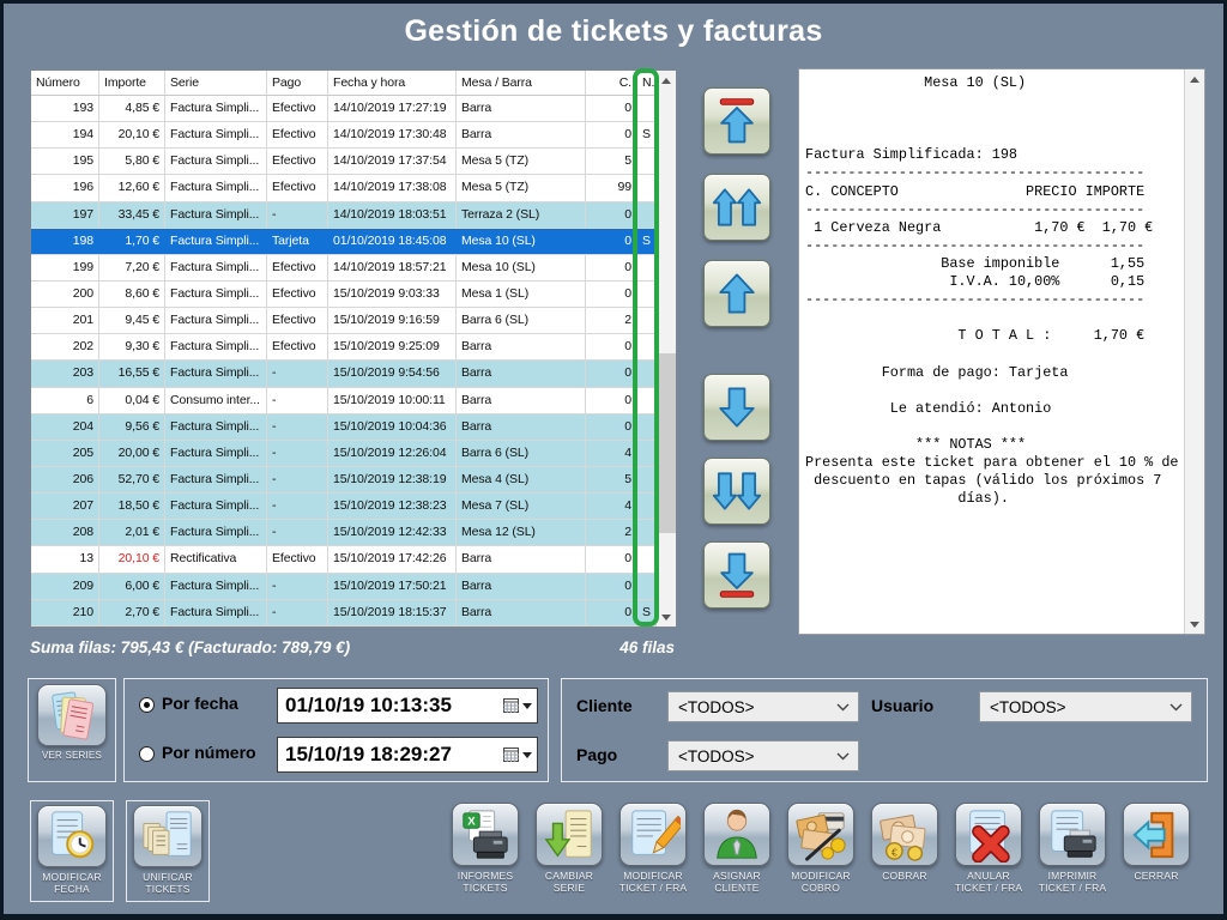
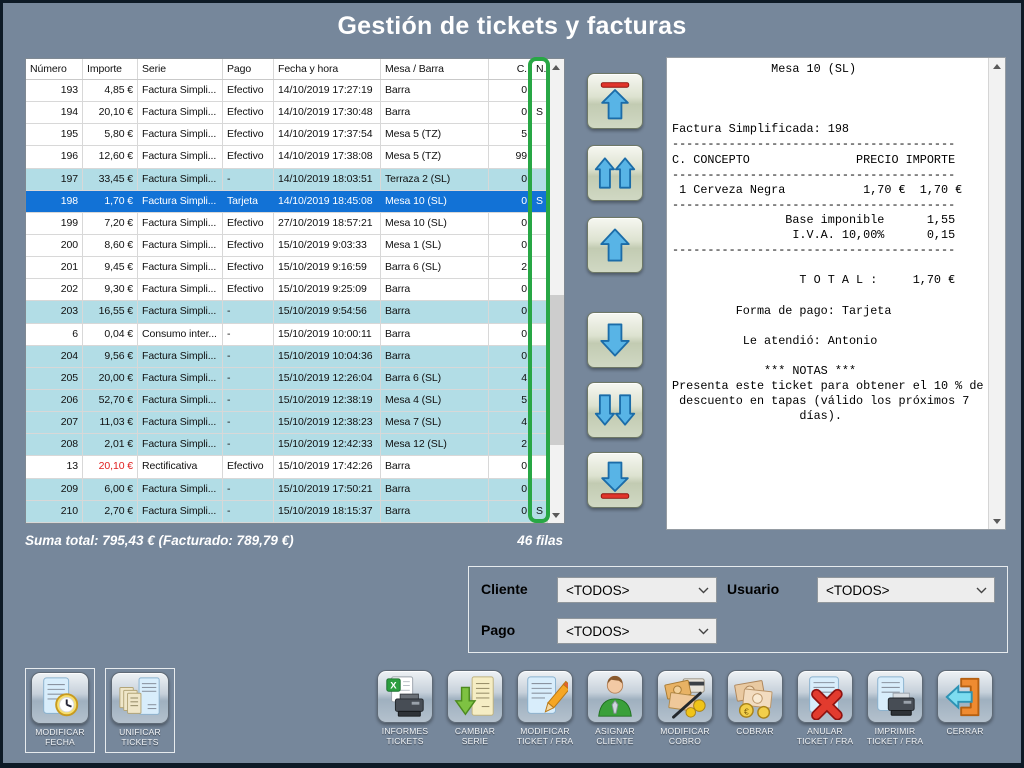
  Gestión de tickets y facturas
  Número
  Importe
  Serie
  Pago
  Fecha y hora
  Mesa / Barra
  C.
  N.
  193
  4,85 €
  Factura Simpli...
  Efectivo
  14/10/2019 17:27:19
  Barra
  0
  194
  20,10 €
  Factura Simpli...
  Efectivo
  14/10/2019 17:30:48
  Barra
  0
  S
  195
  5,80 €
  Factura Simpli...
  Efectivo
  14/10/2019 17:37:54
  Mesa 5 (TZ)
  5
  196
  12,60 €
  Factura Simpli...
  Efectivo
  14/10/2019 17:38:08
  Mesa 5 (TZ)
  99
  197
  33,45 €
  Factura Simpli...
  -
  14/10/2019 18:03:51
  Terraza 2 (SL)
  0
  198
  1,70 €
  Factura Simpli...
  Tarjeta
- 01/10/2019 18:45:08
+ 14/10/2019 18:45:08
  Mesa 10 (SL)
  0
  S
  199
  7,20 €
  Factura Simpli...
  Efectivo
- 14/10/2019 18:57:21
+ 27/10/2019 18:57:21
  Mesa 10 (SL)
  0
  200
  8,60 €
  Factura Simpli...
  Efectivo
  15/10/2019 9:03:33
  Mesa 1 (SL)
  0
  201
  9,45 €
  Factura Simpli...
  Efectivo
  15/10/2019 9:16:59
  Barra 6 (SL)
  2
  202
  9,30 €
  Factura Simpli...
  Efectivo
  15/10/2019 9:25:09
  Barra
  0
  203
  16,55 €
  Factura Simpli...
  -
  15/10/2019 9:54:56
  Barra
  0
  6
  0,04 €
  Consumo inter...
  -
  15/10/2019 10:00:11
  Barra
  0
  204
  9,56 €
  Factura Simpli...
  -
  15/10/2019 10:04:36
  Barra
  0
  205
  20,00 €
  Factura Simpli...
  -
  15/10/2019 12:26:04
  Barra 6 (SL)
  4
  206
  52,70 €
  Factura Simpli...
  -
  15/10/2019 12:38:19
  Mesa 4 (SL)
  5
  207
- 18,50 €
+ 11,03 €
  Factura Simpli...
  -
  15/10/2019 12:38:23
  Mesa 7 (SL)
  4
  208
  2,01 €
  Factura Simpli...
  -
  15/10/2019 12:42:33
  Mesa 12 (SL)
  2
  13
  20,10 €
  Rectificativa
  Efectivo
  15/10/2019 17:42:26
  Barra
  0
  209
  6,00 €
  Factura Simpli...
  -
  15/10/2019 17:50:21
  Barra
  0
  210
  2,70 €
  Factura Simpli...
  -
  15/10/2019 18:15:37
  Barra
  0
  S
  Mesa 10 (SL)
  Factura Simplificada: 198
  ----------------------------------------
  C. CONCEPTO PRECIO IMPORTE
  ----------------------------------------
  1 Cerveza Negra 1,70 € 1,70 €
  ----------------------------------------
  Base imponible 1,55
  I.V.A. 10,00% 0,15
  ----------------------------------------
  T O T A L : 1,70 €
  Forma de pago: Tarjeta
  Le atendió: Antonio
  *** NOTAS ***
  Presenta este ticket para obtener el 10 % de
  descuento en tapas (válido los próximos 7
  días).
- Suma filas: 795,43 € (Facturado: 789,79 €)
+ Suma total: 795,43 € (Facturado: 789,79 €)
  46 filas
- VER SERIES
- Por fecha
- 01/10/19 10:13:35
- Por número
- 15/10/19 18:29:27
  Cliente
  <TODOS>
  Usuario
  <TODOS>
  Pago
  <TODOS>
  MODIFICAR
  FECHA
  UNIFICAR
  TICKETS
  X
  INFORMES
  TICKETS
  CAMBIAR
  SERIE
  MODIFICAR
  TICKET / FRA
  ASIGNAR
  CLIENTE
  MODIFICAR
  COBRO
  €
  COBRAR
  ANULAR
  TICKET / FRA
  IMPRIMIR
  TICKET / FRA
  CERRAR
